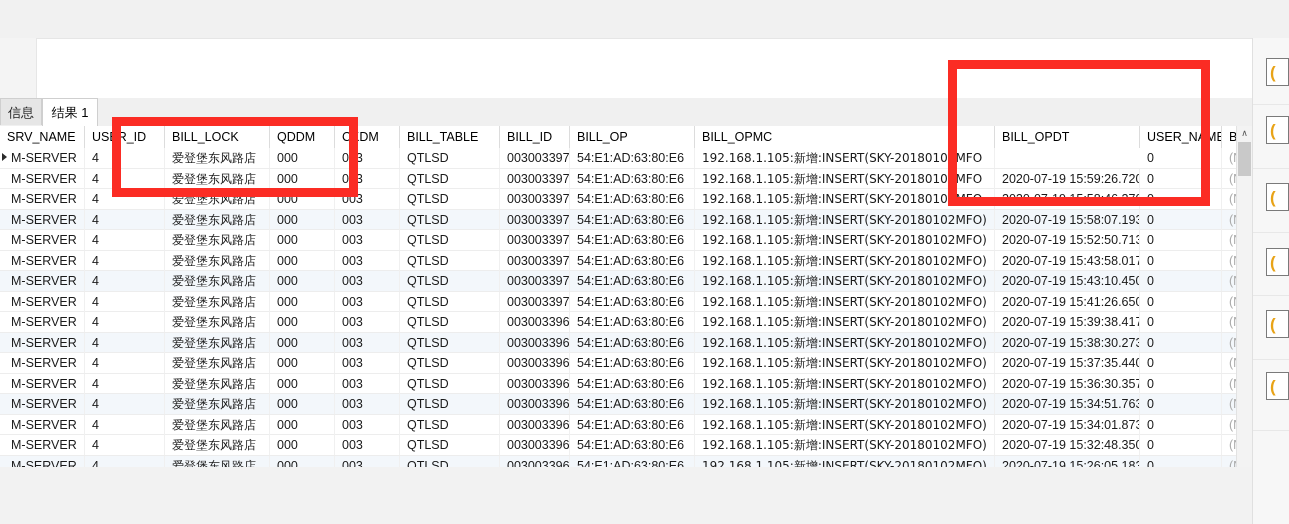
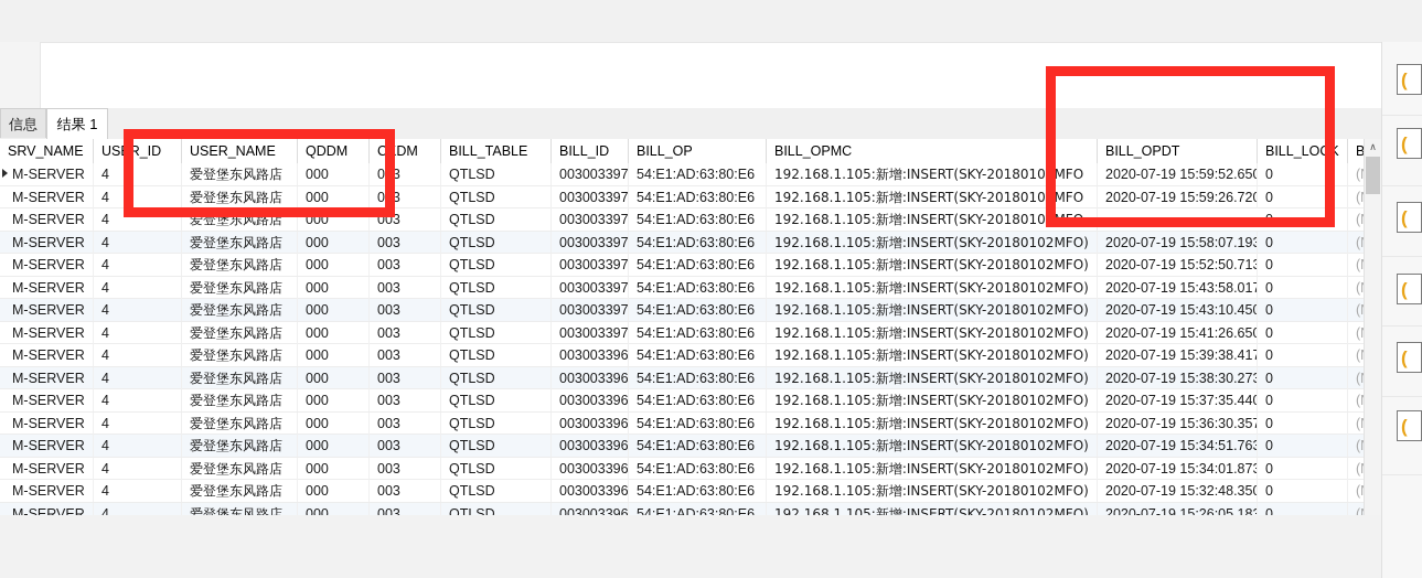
  信息
  结果 1
  SRV_NAME
  USER_ID
- BILL_LOCK
+ USER_NAME
  QDDM
  CKDM
  BILL_TABLE
  BILL_ID
  BILL_OP
  BILL_OPMC
  BILL_OPDT
- USER_NAME
+ BILL_LOCK
  M-SERVER
  4
  爱登堡东风路店
  000
  003
  QTLSD
  003003397
  54:E1:AD:63:80:E6
  192.168.1.105:新增:INSERT(SKY-20180102MFO
+ 2020-07-19 15:59:52.650
  0
  M-SERVER
  4
  爱登堡东风路店
  000
  003
  QTLSD
  003003397
  54:E1:AD:63:80:E6
  192.168.1.105:新增:INSERT(SKY-20180102MFO
  2020-07-19 15:59:26.720
  0
  M-SERVER
  4
  爱登堡东风路店
  000
  003
  QTLSD
  003003397
  54:E1:AD:63:80:E6
  192.168.1.105:新增:INSERT(SKY-20180102MFO
- 2020-07-19 15:58:46.270
  0
  M-SERVER
  4
  爱登堡东风路店
  000
  003
  QTLSD
  003003397
  54:E1:AD:63:80:E6
  192.168.1.105:新增:INSERT(SKY-20180102MFO)
  2020-07-19 15:58:07.193
  0
  M-SERVER
  4
  爱登堡东风路店
  000
  003
  QTLSD
  003003397
  54:E1:AD:63:80:E6
  192.168.1.105:新增:INSERT(SKY-20180102MFO)
  2020-07-19 15:52:50.713
  0
  M-SERVER
  4
  爱登堡东风路店
  000
  003
  QTLSD
  003003397
  54:E1:AD:63:80:E6
  192.168.1.105:新增:INSERT(SKY-20180102MFO)
  2020-07-19 15:43:58.017
  0
  M-SERVER
  4
  爱登堡东风路店
  000
  003
  QTLSD
  003003397
  54:E1:AD:63:80:E6
  192.168.1.105:新增:INSERT(SKY-20180102MFO)
  2020-07-19 15:43:10.450
  0
  M-SERVER
  4
  爱登堡东风路店
  000
  003
  QTLSD
  003003397
  54:E1:AD:63:80:E6
  192.168.1.105:新增:INSERT(SKY-20180102MFO)
  2020-07-19 15:41:26.650
  0
  M-SERVER
  4
  爱登堡东风路店
  000
  003
  QTLSD
  003003396
  54:E1:AD:63:80:E6
  192.168.1.105:新增:INSERT(SKY-20180102MFO)
  2020-07-19 15:39:38.417
  0
  M-SERVER
  4
  爱登堡东风路店
  000
  003
  QTLSD
  003003396
  54:E1:AD:63:80:E6
  192.168.1.105:新增:INSERT(SKY-20180102MFO)
  2020-07-19 15:38:30.273
  0
  M-SERVER
  4
  爱登堡东风路店
  000
  003
  QTLSD
  003003396
  54:E1:AD:63:80:E6
  192.168.1.105:新增:INSERT(SKY-20180102MFO)
  2020-07-19 15:37:35.440
  0
  M-SERVER
  4
  爱登堡东风路店
  000
  003
  QTLSD
  003003396
  54:E1:AD:63:80:E6
  192.168.1.105:新增:INSERT(SKY-20180102MFO)
  2020-07-19 15:36:30.357
  0
  M-SERVER
  4
  爱登堡东风路店
  000
  003
  QTLSD
  003003396
  54:E1:AD:63:80:E6
  192.168.1.105:新增:INSERT(SKY-20180102MFO)
  2020-07-19 15:34:51.763
  0
  M-SERVER
  4
  爱登堡东风路店
  000
  003
  QTLSD
  003003396
  54:E1:AD:63:80:E6
  192.168.1.105:新增:INSERT(SKY-20180102MFO)
  2020-07-19 15:34:01.873
  0
  M-SERVER
  4
  爱登堡东风路店
  000
  003
  QTLSD
  003003396
  54:E1:AD:63:80:E6
  192.168.1.105:新增:INSERT(SKY-20180102MFO)
  2020-07-19 15:32:48.350
  0
  M-SERVER
  4
  爱登堡东风路店
  000
  003
  QTLSD
  003003396
  54:E1:AD:63:80:E6
  192.168.1.105:新增:INSERT(SKY-20180102MFO)
  2020-07-19 15:26:05.183
  0
  ∧
  (
  (
  (
  (
  (
  (
